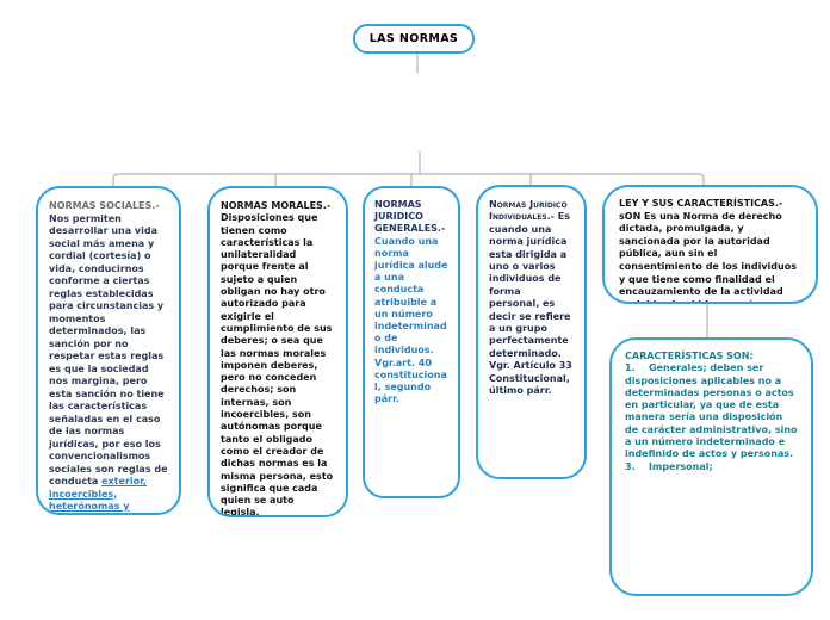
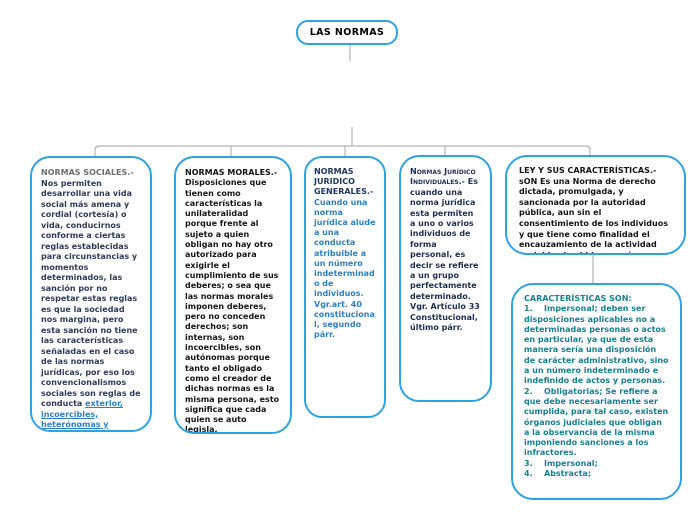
  LAS NORMAS
  NORMAS SOCIALES.- Nos permiten desarrollar una vida social más amena y cordial (cortesía) o vida, conducirnos conforme a ciertas reglas establecidas para circunstancias y momentos determinados, las sanción por no respetar estas reglas es que la sociedad nos margina, pero esta sanción no tiene las características señaladas en el caso de las normas jurídicas, por eso los convencionalismos sociales son reglas de conducta exterior, incoercibles, heterónomas y
  NORMAS MORALES.- Disposiciones que tienen como características la unilateralidad porque frente al sujeto a quien obligan no hay otro autorizado para exigirle el cumplimiento de sus deberes; o sea que las normas morales imponen deberes, pero no conceden derechos; son internas, son incoercibles, son autónomas porque tanto el obligado como el creador de dichas normas es la misma persona, esto significa que cada quien se auto legisla.
  NORMAS JURIDICO GENERALES.- Cuando una norma jurídica alude a una conducta atribuible a un número indeterminado de individuos. Vgr.art. 40 constitucional, segundo párr.
- Normas Jurídico Individuales.- Es cuando una norma jurídica esta dirigida a uno o varios individuos de forma personal, es decir se refiere a un grupo perfectamente determinado. Vgr. Artículo 33 Constitucional, último párr.
+ Normas Jurídico Individuales.- Es cuando una norma jurídica esta permiten a uno o varios individuos de forma personal, es decir se refiere a un grupo perfectamente determinado. Vgr. Artículo 33 Constitucional, último párr.
  LEY Y SUS CARACTERÍSTICAS.- sON Es una Norma de derecho dictada, promulgada, y sancionada por la autoridad pública, aun sin el consentimiento de los individuos y que tiene como finalidad el encauzamiento de la actividad
  CARACTERÍSTICAS SON:
- 1. Generales; deben ser disposiciones aplicables no a determinadas personas o actos en particular, ya que de esta manera sería una disposición de carácter administrativo, sino a un número indeterminado e indefinido de actos y personas.
+ 1. Impersonal; deben ser disposiciones aplicables no a determinadas personas o actos en particular, ya que de esta manera sería una disposición de carácter administrativo, sino a un número indeterminado e indefinido de actos y personas.
+ 2. Obligatorias; Se refiere a que debe necesariamente ser cumplida, para tal caso, existen órganos judiciales que obligan a la observancia de la misma imponiendo sanciones a los infractores.
  3. Impersonal;
+ 4. Abstracta;
